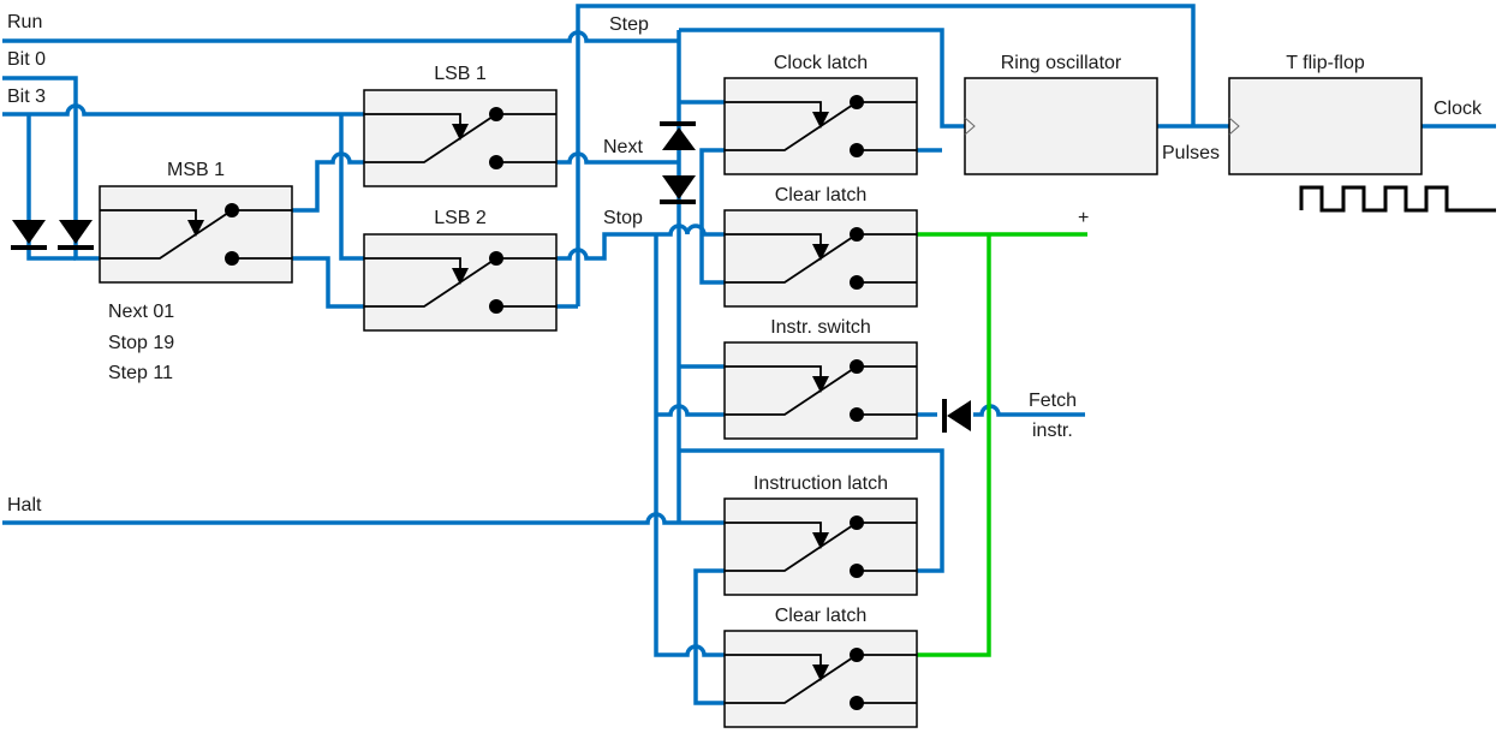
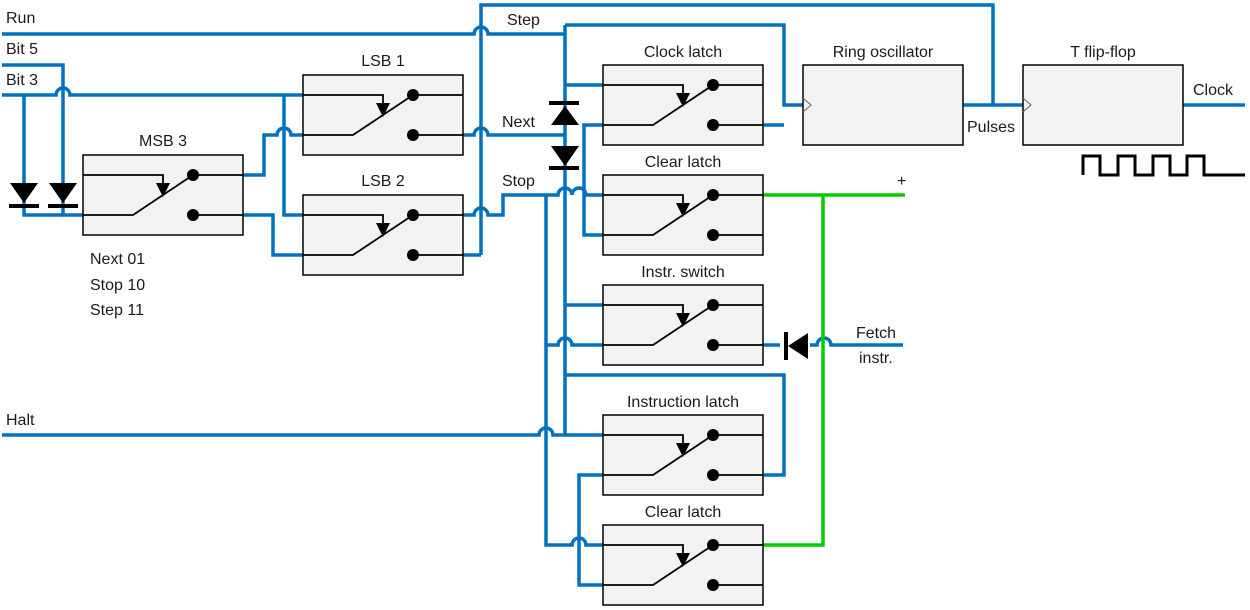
  Run
- Bit 0
+ Bit 5
  Bit 3
  Halt
  Step
  Next
  Stop
  Pulses
  Clock
  +
  Fetch
  instr.
  Next 01
- Stop 19
+ Stop 10
  Step 11
- MSB 1
+ MSB 3
  LSB 1
  LSB 2
  Clock latch
  Clear latch
  Instr. switch
  Instruction latch
  Clear latch
  Ring oscillator
  T flip-flop
